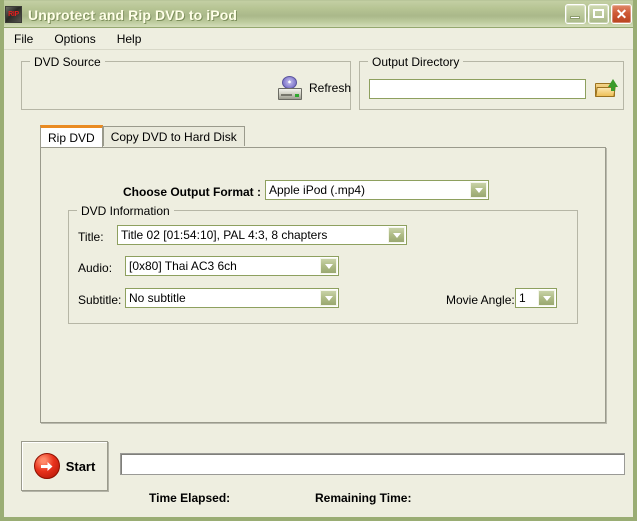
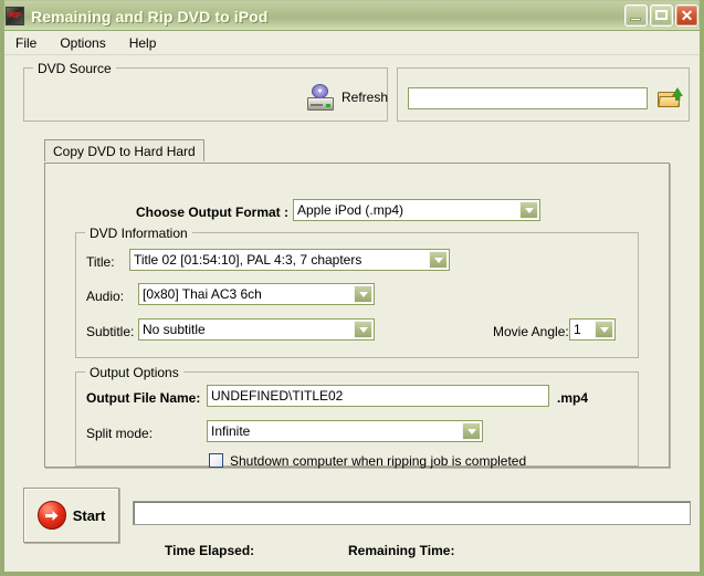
- Unprotect and Rip DVD to iPod
+ Remaining and Rip DVD to iPod
  ✕
  File
  Options
  Help
  DVD Source
  Refresh
- Output Directory
- Rip DVD
- Copy DVD to Hard Disk
+ Copy DVD to Hard Hard
  Choose Output Format :
  Apple iPod (.mp4)
  DVD Information
  Title:
- Title 02 [01:54:10], PAL 4:3, 8 chapters
+ Title 02 [01:54:10], PAL 4:3, 7 chapters
  Audio:
  [0x80] Thai AC3 6ch
  Subtitle:
  No subtitle
  Movie Angle:
  1
+ Output Options
+ Output File Name:
+ UNDEFINED\TITLE02
+ .mp4
+ Split mode:
+ Infinite
+ Shutdown computer when ripping job is completed
  Start
  Time Elapsed:
  Remaining Time:
